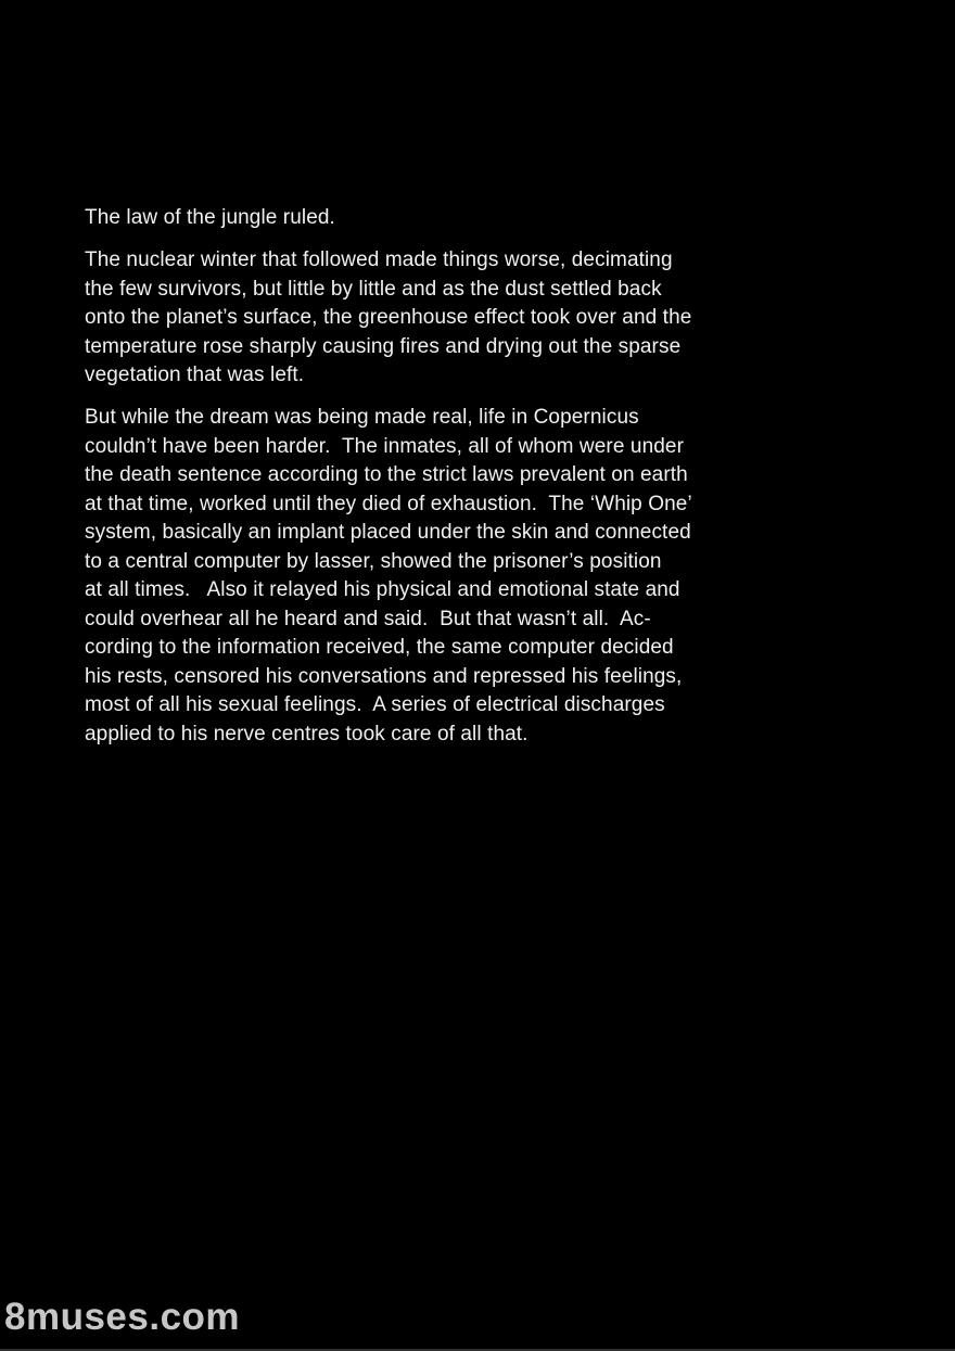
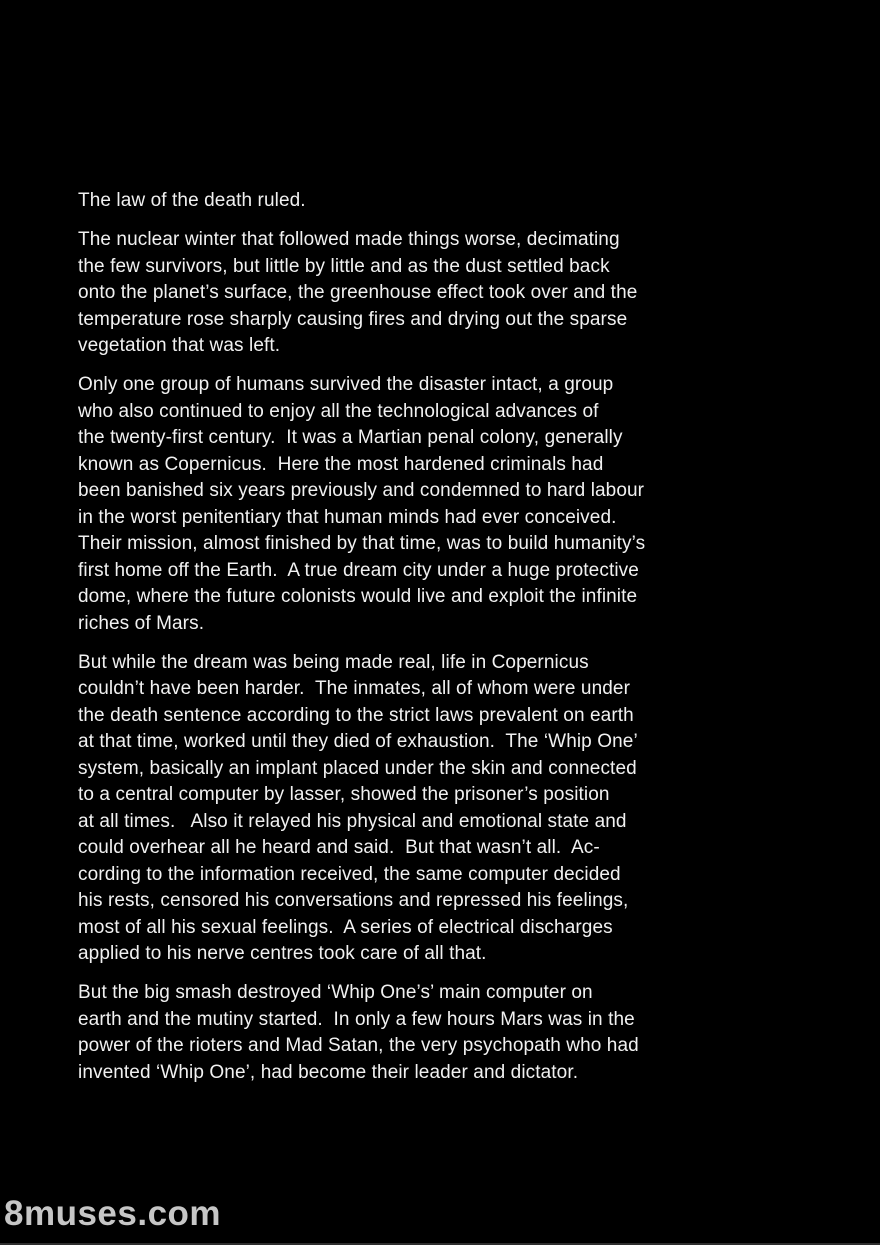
- The law of the jungle ruled.
+ The law of the death ruled.
  The nuclear winter that followed made things worse, decimating
  the few survivors, but little by little and as the dust settled back
  onto the planet’s surface, the greenhouse effect took over and the
  temperature rose sharply causing fires and drying out the sparse
  vegetation that was left.
+ Only one group of humans survived the disaster intact, a group
+ who also continued to enjoy all the technological advances of
+ the twenty-first century. It was a Martian penal colony, generally
+ known as Copernicus. Here the most hardened criminals had
+ been banished six years previously and condemned to hard labour
+ in the worst penitentiary that human minds had ever conceived.
+ Their mission, almost finished by that time, was to build humanity’s
+ first home off the Earth. A true dream city under a huge protective
+ dome, where the future colonists would live and exploit the infinite
+ riches of Mars.
  But while the dream was being made real, life in Copernicus
  couldn’t have been harder. The inmates, all of whom were under
  the death sentence according to the strict laws prevalent on earth
  at that time, worked until they died of exhaustion. The ‘Whip One’
  system, basically an implant placed under the skin and connected
  to a central computer by lasser, showed the prisoner’s position
  at all times. Also it relayed his physical and emotional state and
  could overhear all he heard and said. But that wasn’t all. Ac-
  cording to the information received, the same computer decided
  his rests, censored his conversations and repressed his feelings,
  most of all his sexual feelings. A series of electrical discharges
  applied to his nerve centres took care of all that.
+ But the big smash destroyed ‘Whip One’s’ main computer on
+ earth and the mutiny started. In only a few hours Mars was in the
+ power of the rioters and Mad Satan, the very psychopath who had
+ invented ‘Whip One’, had become their leader and dictator.
  8muses.com
